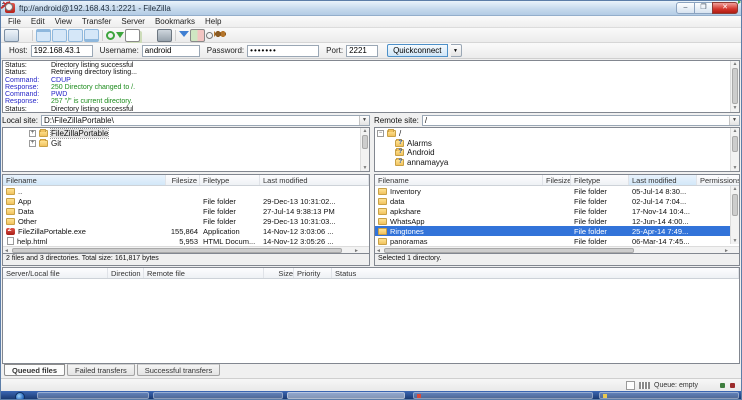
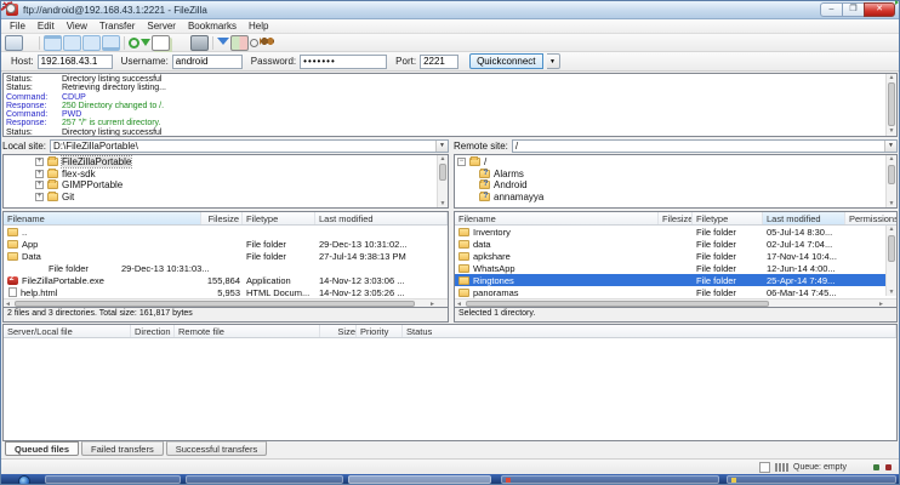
  ftp://android@192.168.43.1:2221 - FileZilla
  File
  Edit
  View
  Transfer
  Server
  Bookmarks
  Help
  Host:
  192.168.43.1
  Username:
  android
  Password:
  •••••••
  Port:
  2221
  Quickconnect
  Local site:
  D:\FileZillaPortable\
  FileZillaPortable
+ flex-sdk
+ GIMPPortable
  Git
  Filename
  Filesize
  Filetype
  Last modified
  ..
  App
  File folder
  29-Dec-13 10:31:02...
  Data
  File folder
  27-Jul-14 9:38:13 PM
- Other
  File folder
  29-Dec-13 10:31:03...
  FileZillaPortable.exe
  155,864
  Application
  14-Nov-12 3:03:06 ...
  help.html
  5,953
  HTML Docum...
  14-Nov-12 3:05:26 ...
  Remote site:
  /
  /
  Alarms
  Android
  annamayya
  Filename
  Filesize
  Filetype
  Last modified
  Permissions
  Inventory
  File folder
  05-Jul-14 8:30...
  data
  File folder
  02-Jul-14 7:04...
  apkshare
  File folder
  17-Nov-14 10:4...
  WhatsApp
  File folder
  12-Jun-14 4:00...
  Ringtones
  File folder
  25-Apr-14 7:49...
  panoramas
  File folder
  06-Mar-14 7:45...
  Server/Local file
  Direction
  Remote file
  Size
  Priority
  Status
  Queued files
  Failed transfers
  Successful transfers
